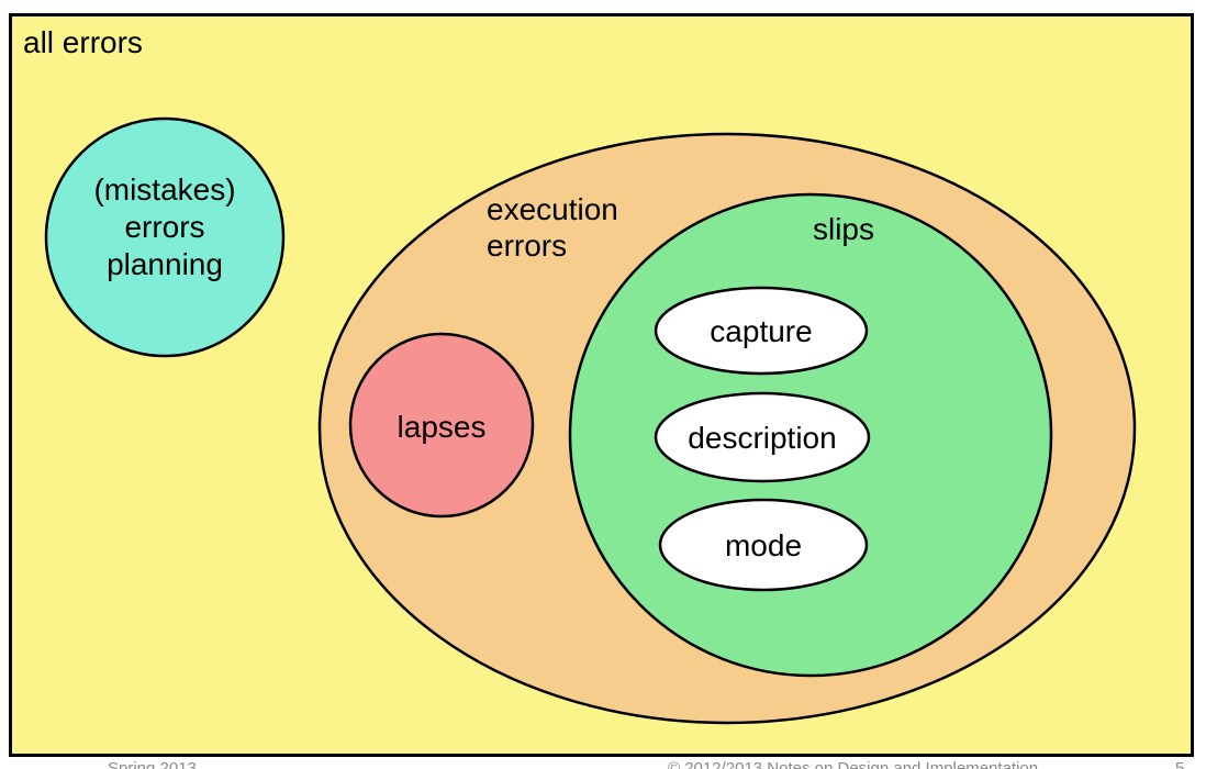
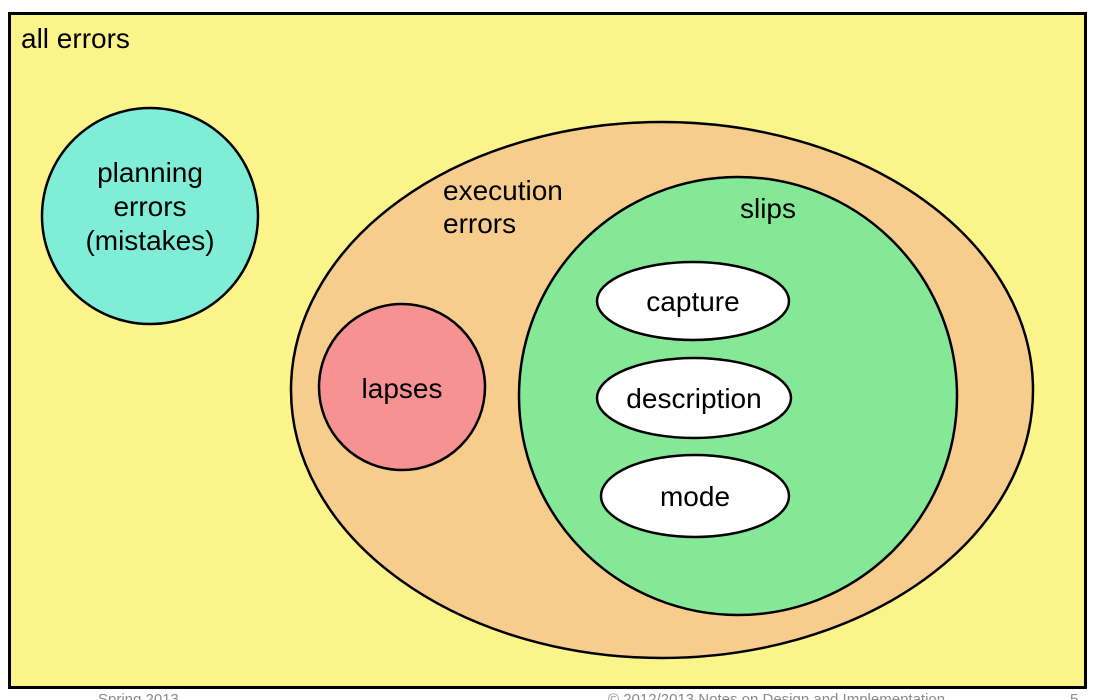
  all errors
- (mistakes)
+ planning
  errors
- planning
+ (mistakes)
  execution
  errors
  slips
  lapses
  capture
  description
  mode
